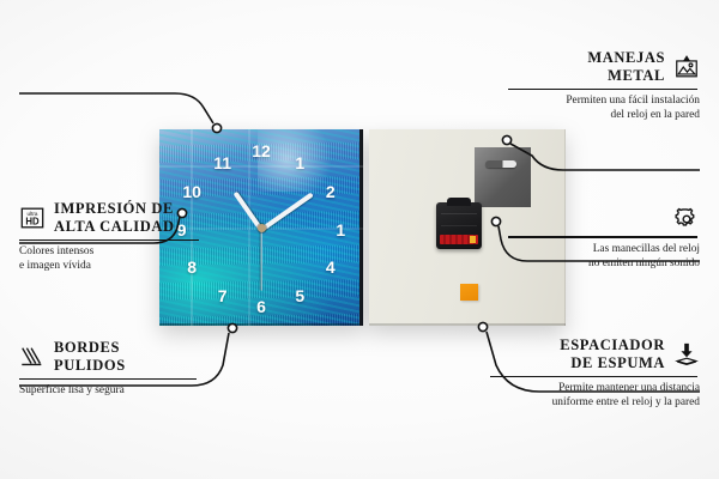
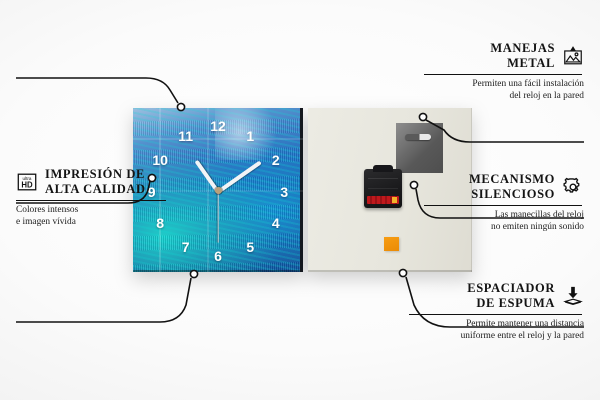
  2
- 1
+ 3
  4
  5
  6
  7
  8
  9
  10
  11
  HD
  IMPRESIÓN DE
  ALTA CALIDAD
  Colores intensos
  e imagen vívida
- BORDES
- PULIDOS
- Superficie lisa y segura
  MANEJAS
  METAL
  Permiten una fácil instalación
  del reloj en la pared
+ MECANISMO
+ SILENCIOSO
  Las manecillas del reloj
  no emiten ningún sonido
  ESPACIADOR
  DE ESPUMA
  Permite mantener una distancia
  uniforme entre el reloj y la pared
